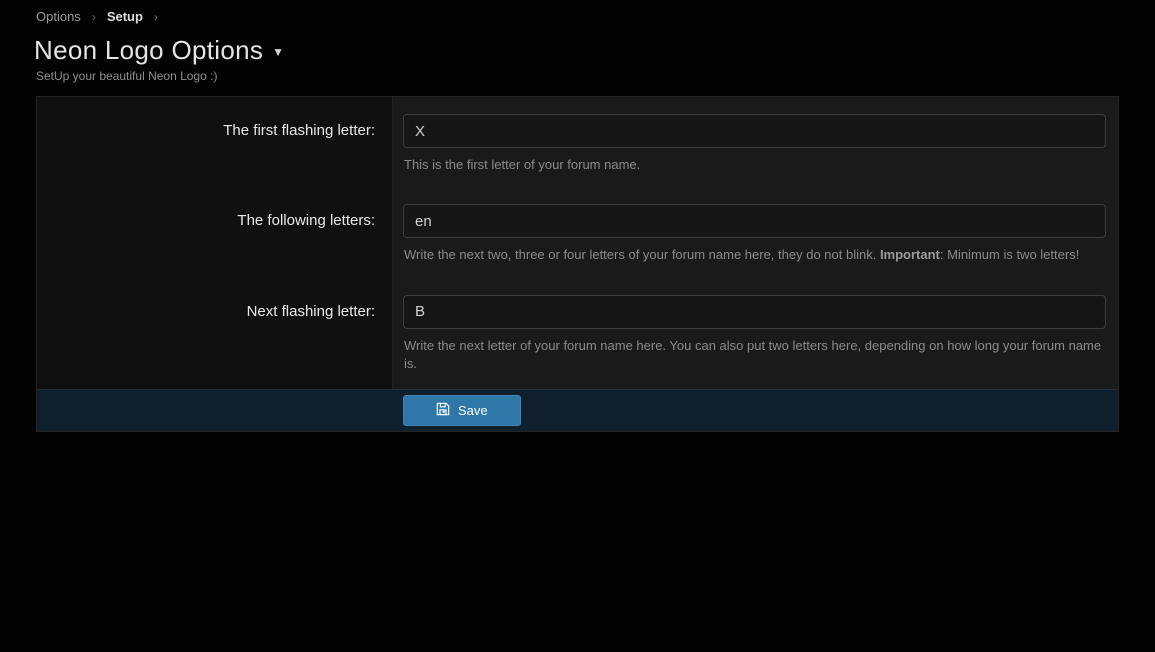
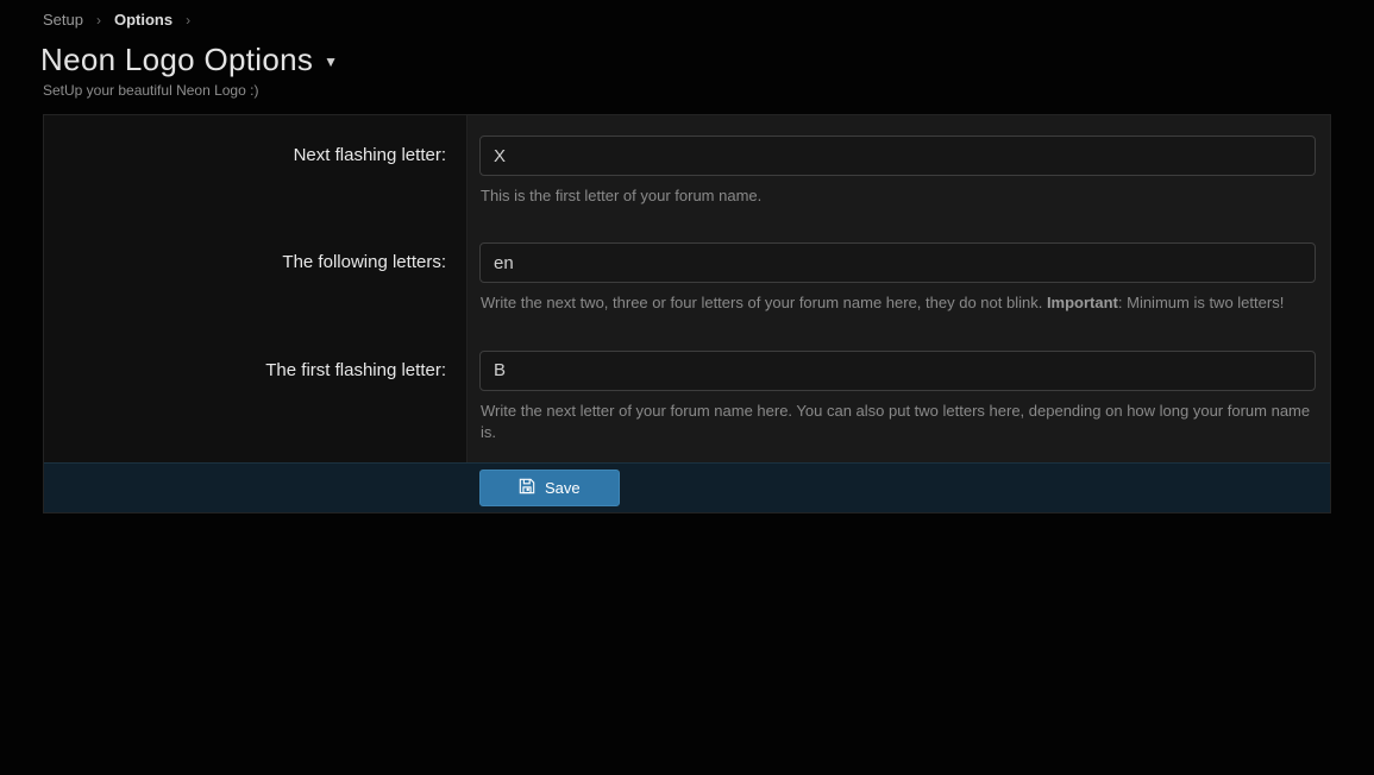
- Options
+ Setup
  ›
- Setup
+ Options
  ›
  Neon Logo Options ▼
  SetUp your beautiful Neon Logo :)
- The first flashing letter:
+ Next flashing letter:
  X
  This is the first letter of your forum name.
  The following letters:
  en
  Write the next two, three or four letters of your forum name here, they do not blink. Important: Minimum is two letters!
- Next flashing letter:
+ The first flashing letter:
  B
  Write the next letter of your forum name here. You can also put two letters here, depending on how long your forum name is.
  Save
